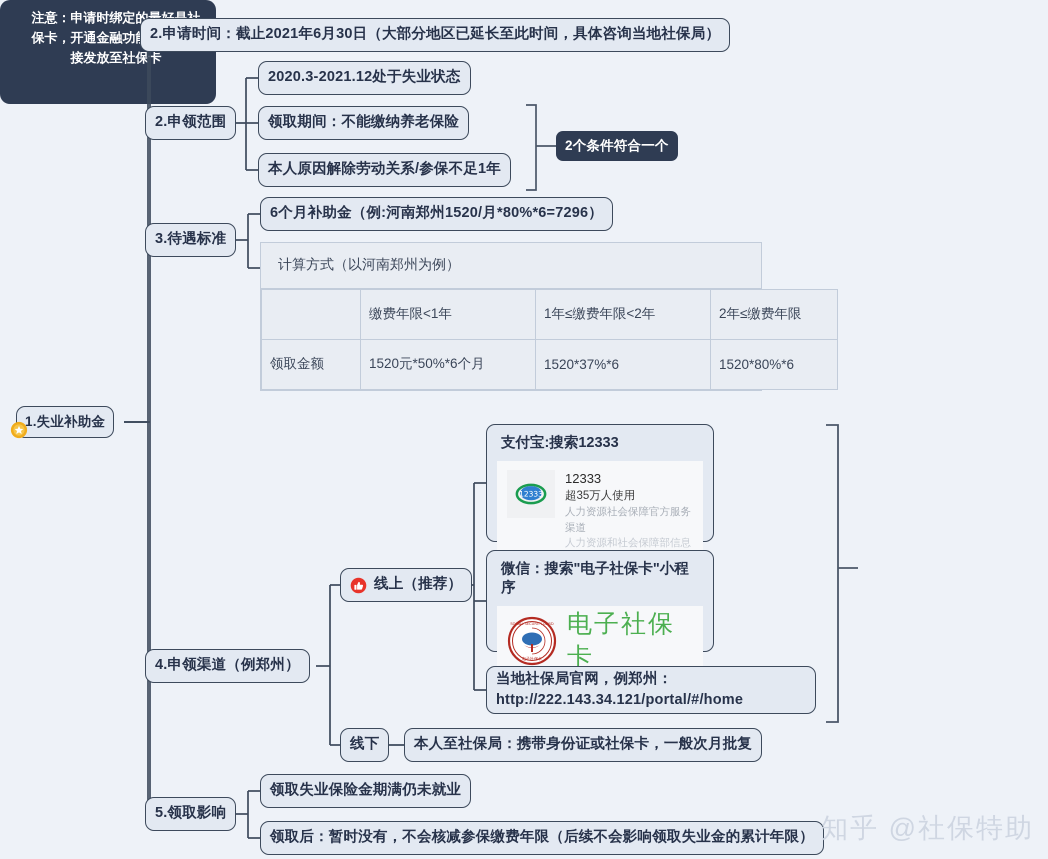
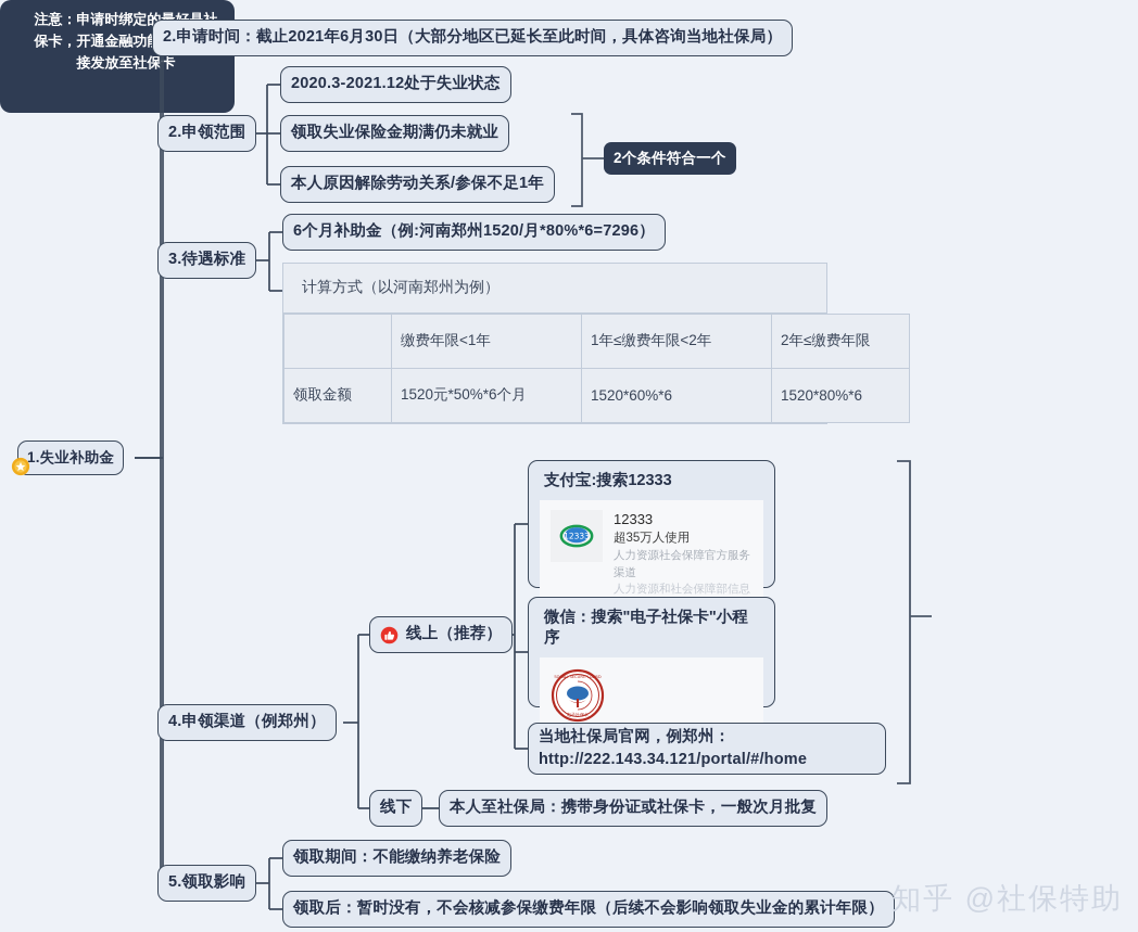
  1.失业补助金
  2.申请时间：截止2021年6月30日（大部分地区已延长至此时间，具体咨询当地社保局）
  2.申领范围
  2020.3-2021.12处于失业状态
- 领取期间：不能缴纳养老保险
+ 领取失业保险金期满仍未就业
  本人原因解除劳动关系/参保不足1年
  2个条件符合一个
  3.待遇标准
  6个月补助金（例:河南郑州1520/月*80%*6=7296）
  计算方式（以河南郑州为例）
  	缴费年限<1年	1年≤缴费年限<2年	2年≤缴费年限
- 领取金额	1520元*50%*6个月	1520*37%*6	1520*80%*6
+ 领取金额	1520元*50%*6个月	1520*60%*6	1520*80%*6
  4.申领渠道（例郑州）
  线上（推荐）
  线下
  本人至社保局：携带身份证或社保卡，一般次月批复
  支付宝:搜索12333
  12333
  12333
  超35万人使用
  人力资源社会保障官方服务渠道
  人力资源和社会保障部信息
  微信：搜索"电子社保卡"小程序
- 电子社保卡
  当地社保局官网，例郑州：http://222.143.34.121/portal/#/home
  注意：申请时绑定的保卡，开通金融功接发放至社保卡
  5.领取影响
- 领取失业保险金期满仍未就业
+ 领取期间：不能缴纳养老保险
  领取后：暂时没有，不会核减参保缴费年限（后续不会影响领取失业金的累计年限）
  知乎 @社保特助
